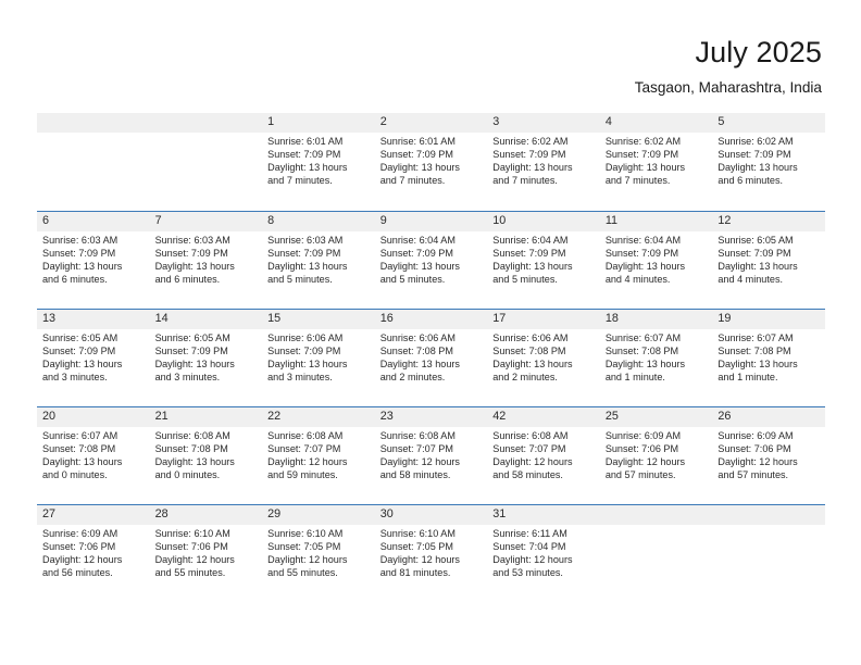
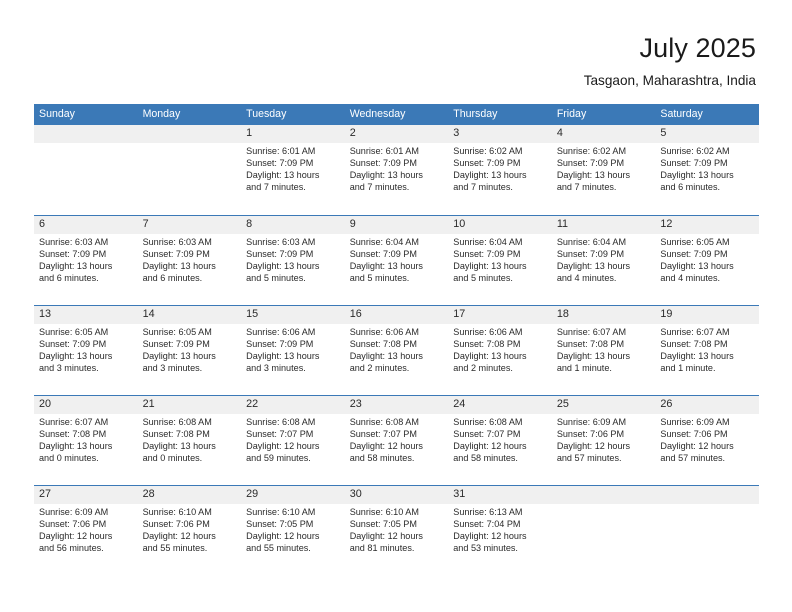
  July 2025
  Tasgaon, Maharashtra, India
+ Sunday
+ Monday
+ Tuesday
+ Wednesday
+ Thursday
+ Friday
+ Saturday
  1
  Sunrise: 6:01 AM
  Sunset: 7:09 PM
  Daylight: 13 hours
  and 7 minutes.
  2
  Sunrise: 6:01 AM
  Sunset: 7:09 PM
  Daylight: 13 hours
  and 7 minutes.
  3
  Sunrise: 6:02 AM
  Sunset: 7:09 PM
  Daylight: 13 hours
  and 7 minutes.
  4
  Sunrise: 6:02 AM
  Sunset: 7:09 PM
  Daylight: 13 hours
  and 7 minutes.
  5
  Sunrise: 6:02 AM
  Sunset: 7:09 PM
  Daylight: 13 hours
  and 6 minutes.
  6
  Sunrise: 6:03 AM
  Sunset: 7:09 PM
  Daylight: 13 hours
  and 6 minutes.
  7
  Sunrise: 6:03 AM
  Sunset: 7:09 PM
  Daylight: 13 hours
  and 6 minutes.
  8
  Sunrise: 6:03 AM
  Sunset: 7:09 PM
  Daylight: 13 hours
  and 5 minutes.
  9
  Sunrise: 6:04 AM
  Sunset: 7:09 PM
  Daylight: 13 hours
  and 5 minutes.
  10
  Sunrise: 6:04 AM
  Sunset: 7:09 PM
  Daylight: 13 hours
  and 5 minutes.
  11
  Sunrise: 6:04 AM
  Sunset: 7:09 PM
  Daylight: 13 hours
  and 4 minutes.
  12
  Sunrise: 6:05 AM
  Sunset: 7:09 PM
  Daylight: 13 hours
  and 4 minutes.
  13
  Sunrise: 6:05 AM
  Sunset: 7:09 PM
  Daylight: 13 hours
  and 3 minutes.
  14
  Sunrise: 6:05 AM
  Sunset: 7:09 PM
  Daylight: 13 hours
  and 3 minutes.
  15
  Sunrise: 6:06 AM
  Sunset: 7:09 PM
  Daylight: 13 hours
  and 3 minutes.
  16
  Sunrise: 6:06 AM
  Sunset: 7:08 PM
  Daylight: 13 hours
  and 2 minutes.
  17
  Sunrise: 6:06 AM
  Sunset: 7:08 PM
  Daylight: 13 hours
  and 2 minutes.
  18
  Sunrise: 6:07 AM
  Sunset: 7:08 PM
  Daylight: 13 hours
  and 1 minute.
  19
  Sunrise: 6:07 AM
  Sunset: 7:08 PM
  Daylight: 13 hours
  and 1 minute.
  20
  Sunrise: 6:07 AM
  Sunset: 7:08 PM
  Daylight: 13 hours
  and 0 minutes.
  21
  Sunrise: 6:08 AM
  Sunset: 7:08 PM
  Daylight: 13 hours
  and 0 minutes.
  22
  Sunrise: 6:08 AM
  Sunset: 7:07 PM
  Daylight: 12 hours
  and 59 minutes.
  23
  Sunrise: 6:08 AM
  Sunset: 7:07 PM
  Daylight: 12 hours
  and 58 minutes.
- 42
+ 24
  Sunrise: 6:08 AM
  Sunset: 7:07 PM
  Daylight: 12 hours
  and 58 minutes.
  25
  Sunrise: 6:09 AM
  Sunset: 7:06 PM
  Daylight: 12 hours
  and 57 minutes.
  26
  Sunrise: 6:09 AM
  Sunset: 7:06 PM
  Daylight: 12 hours
  and 57 minutes.
  27
  Sunrise: 6:09 AM
  Sunset: 7:06 PM
  Daylight: 12 hours
  and 56 minutes.
  28
  Sunrise: 6:10 AM
  Sunset: 7:06 PM
  Daylight: 12 hours
  and 55 minutes.
  29
  Sunrise: 6:10 AM
  Sunset: 7:05 PM
  Daylight: 12 hours
  and 55 minutes.
  30
  Sunrise: 6:10 AM
  Sunset: 7:05 PM
  Daylight: 12 hours
  and 81 minutes.
  31
- Sunrise: 6:11 AM
+ Sunrise: 6:13 AM
  Sunset: 7:04 PM
  Daylight: 12 hours
  and 53 minutes.
